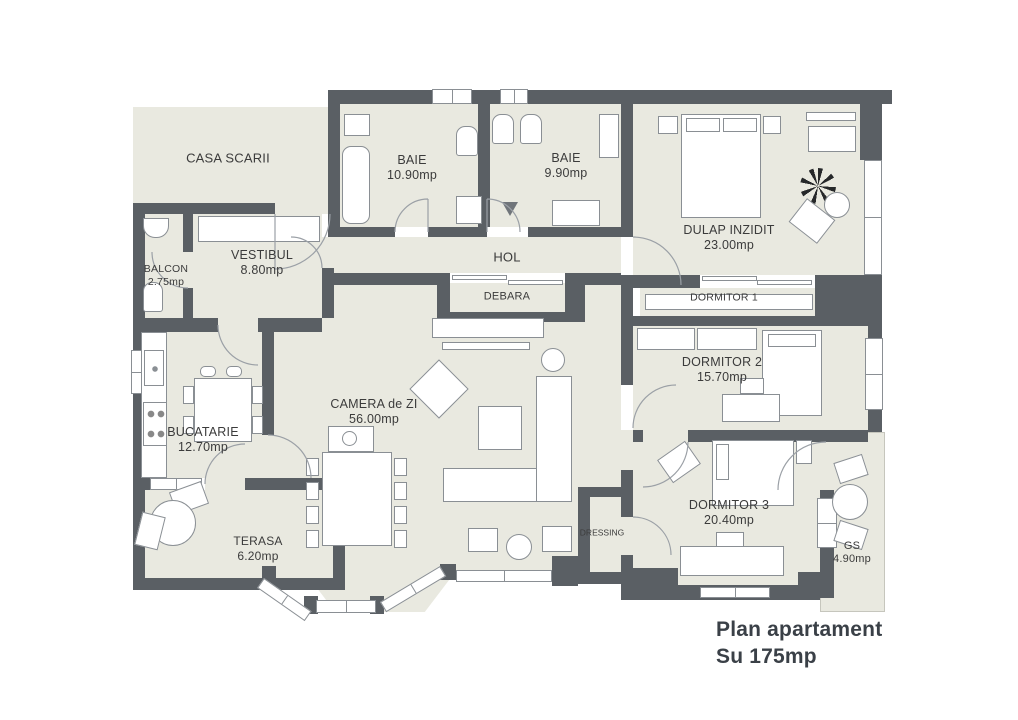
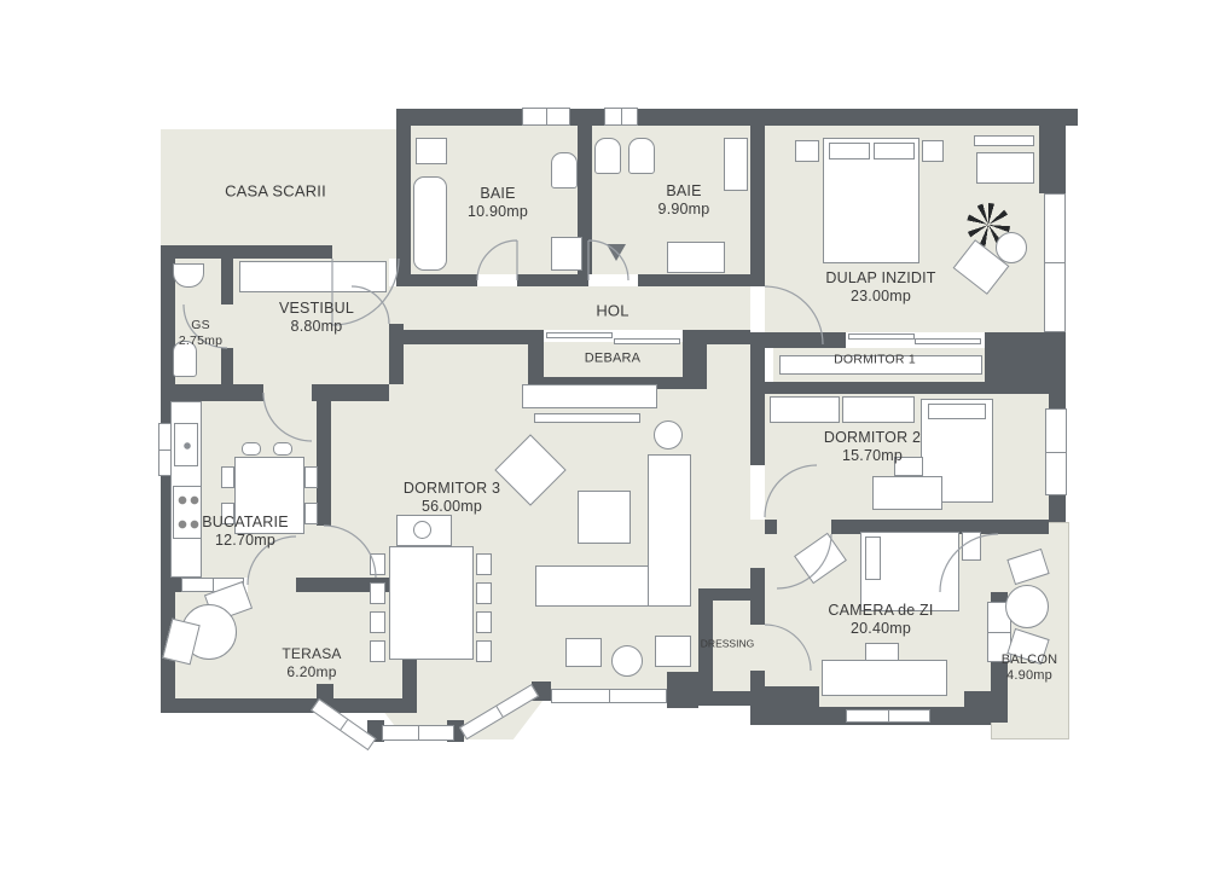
  CASA SCARII
  BAIE
  10.90mp
  BAIE
  9.90mp
  DULAP INZIDIT
  23.00mp
  VESTIBUL
  8.80mp
- BALCON
+ GS
  2.75mp
  HOL
  DEBARA
  DORMITOR 1
  DORMITOR 2
  15.70mp
  BUCATARIE
  12.70mp
- CAMERA de ZI
+ DORMITOR 3
  56.00mp
  TERASA
  6.20mp
  DRESSING
- DORMITOR 3
+ CAMERA de ZI
  20.40mp
- GS
+ BALCON
  4.90mp
- Plan apartament
- Su 175mp
